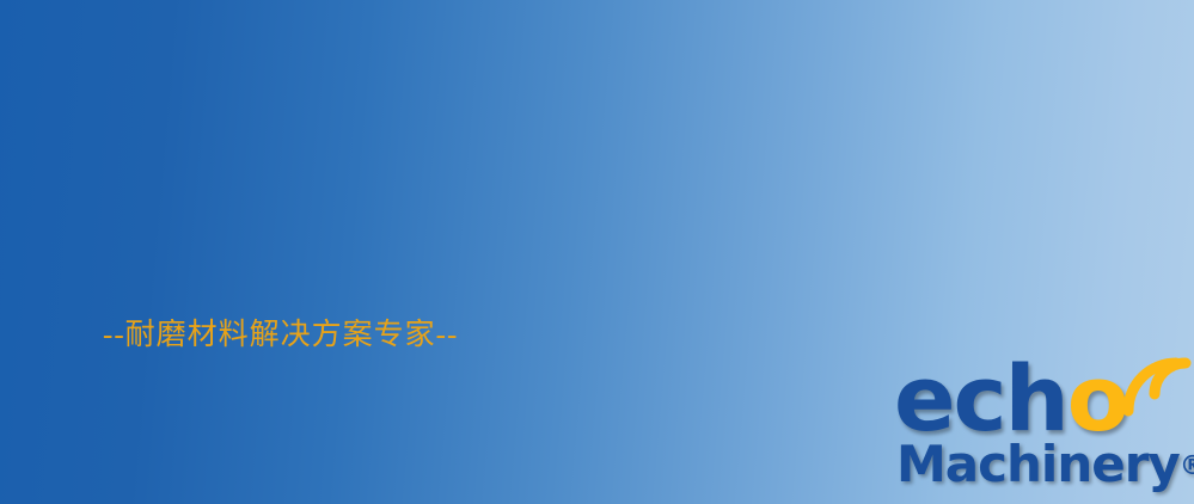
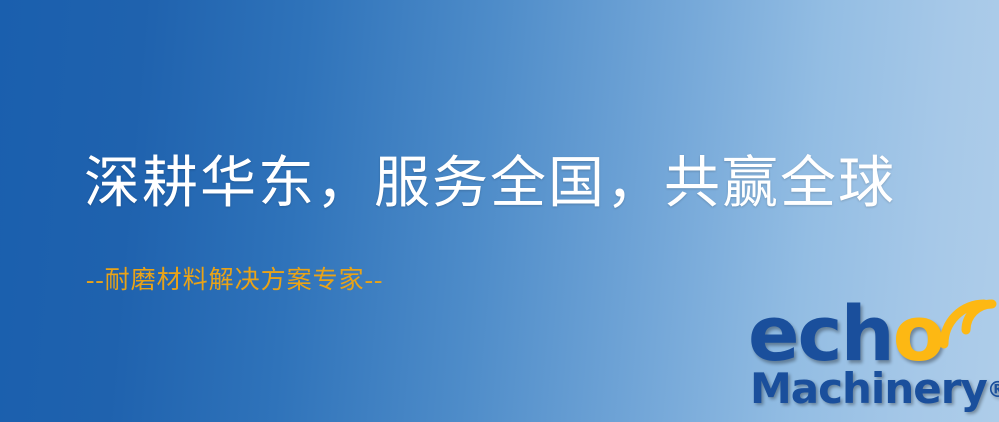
+ 深耕华东，服务全国，共赢全球
  --耐磨材料解决方案专家--
  echo
  Machinery®
